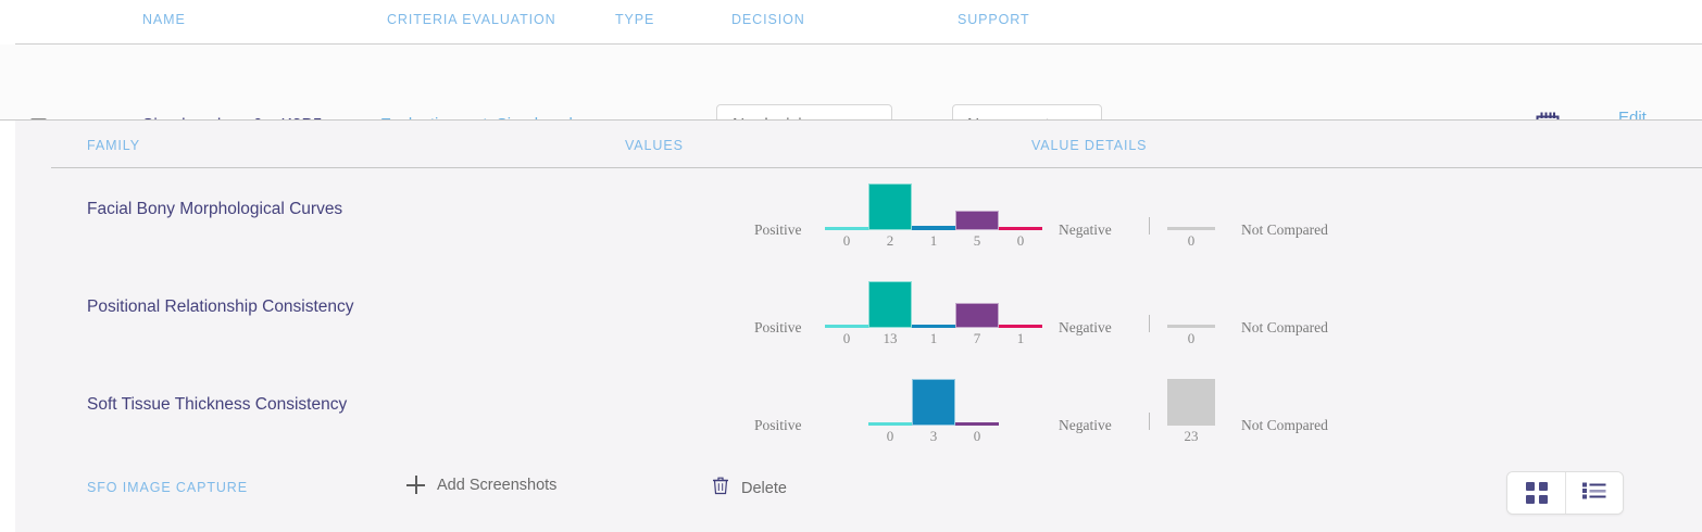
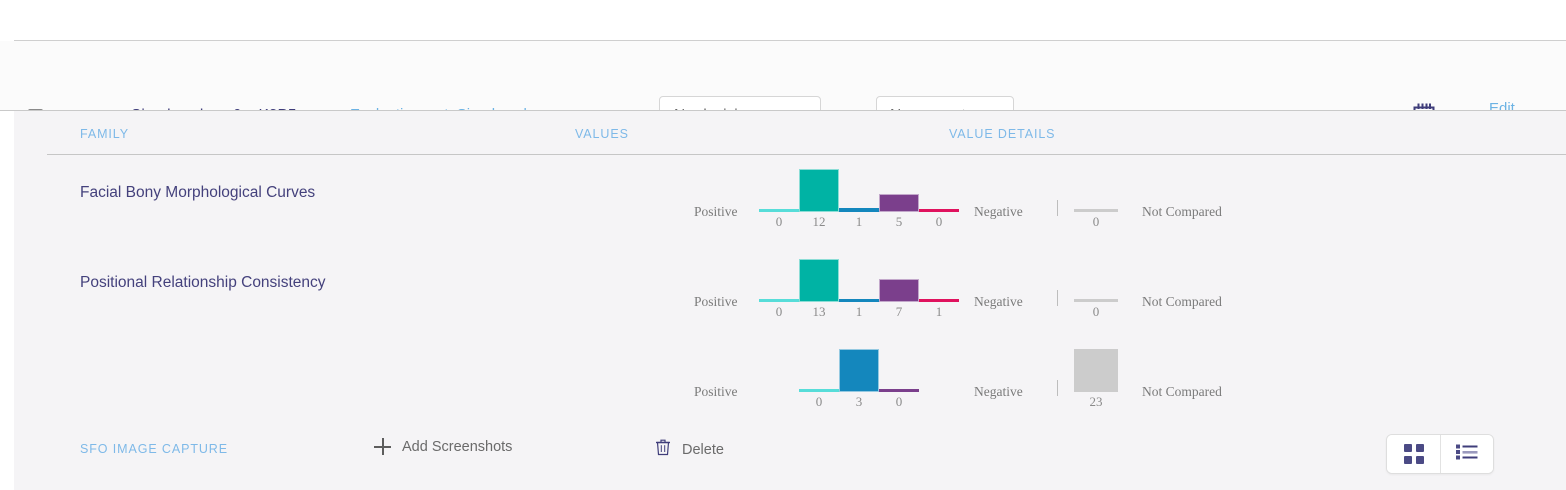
- NAME
- CRITERIA EVALUATION
- TYPE
- DECISION
- SUPPORT
  Edit
  FAMILY
  VALUES
  VALUE DETAILS
  Facial Bony Morphological Curves
  Positive
  Negative
  Not Compared
  0
- 2
+ 12
  1
  5
  0
  0
  Positional Relationship Consistency
  Positive
  Negative
  Not Compared
  0
  13
  1
  7
  1
  0
- Soft Tissue Thickness Consistency
  Positive
  Negative
  Not Compared
  0
  3
  0
  23
  SFO IMAGE CAPTURE
  Add Screenshots
  Delete
